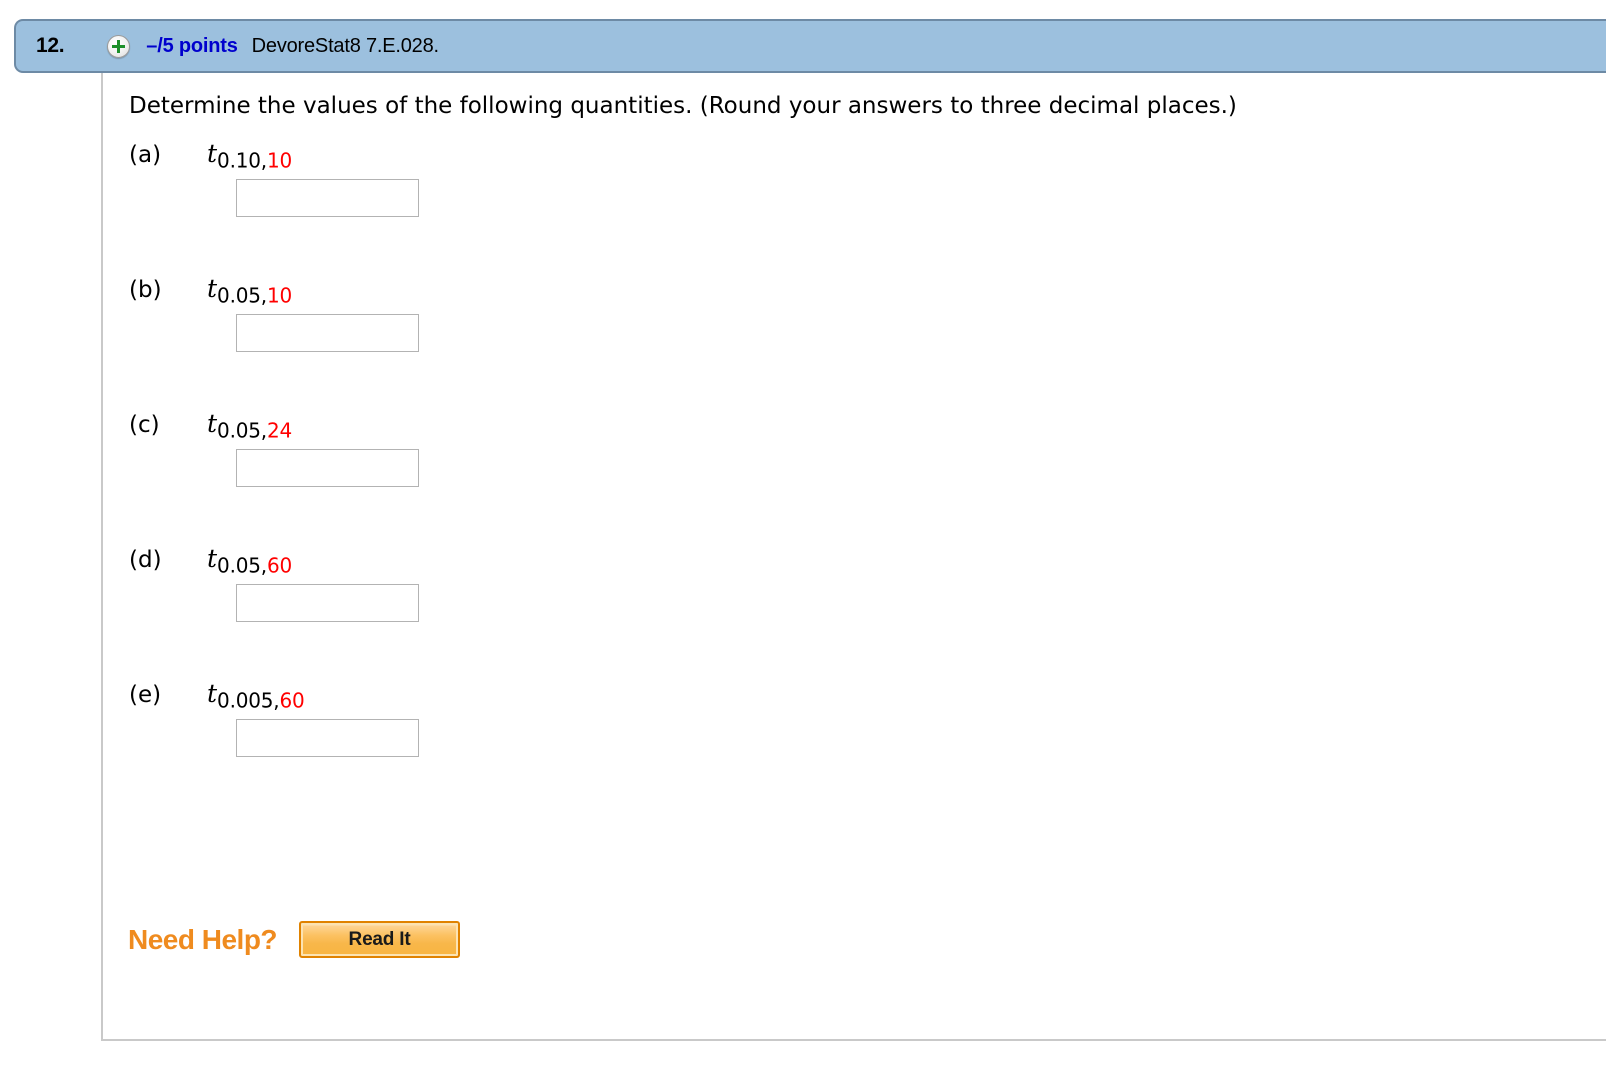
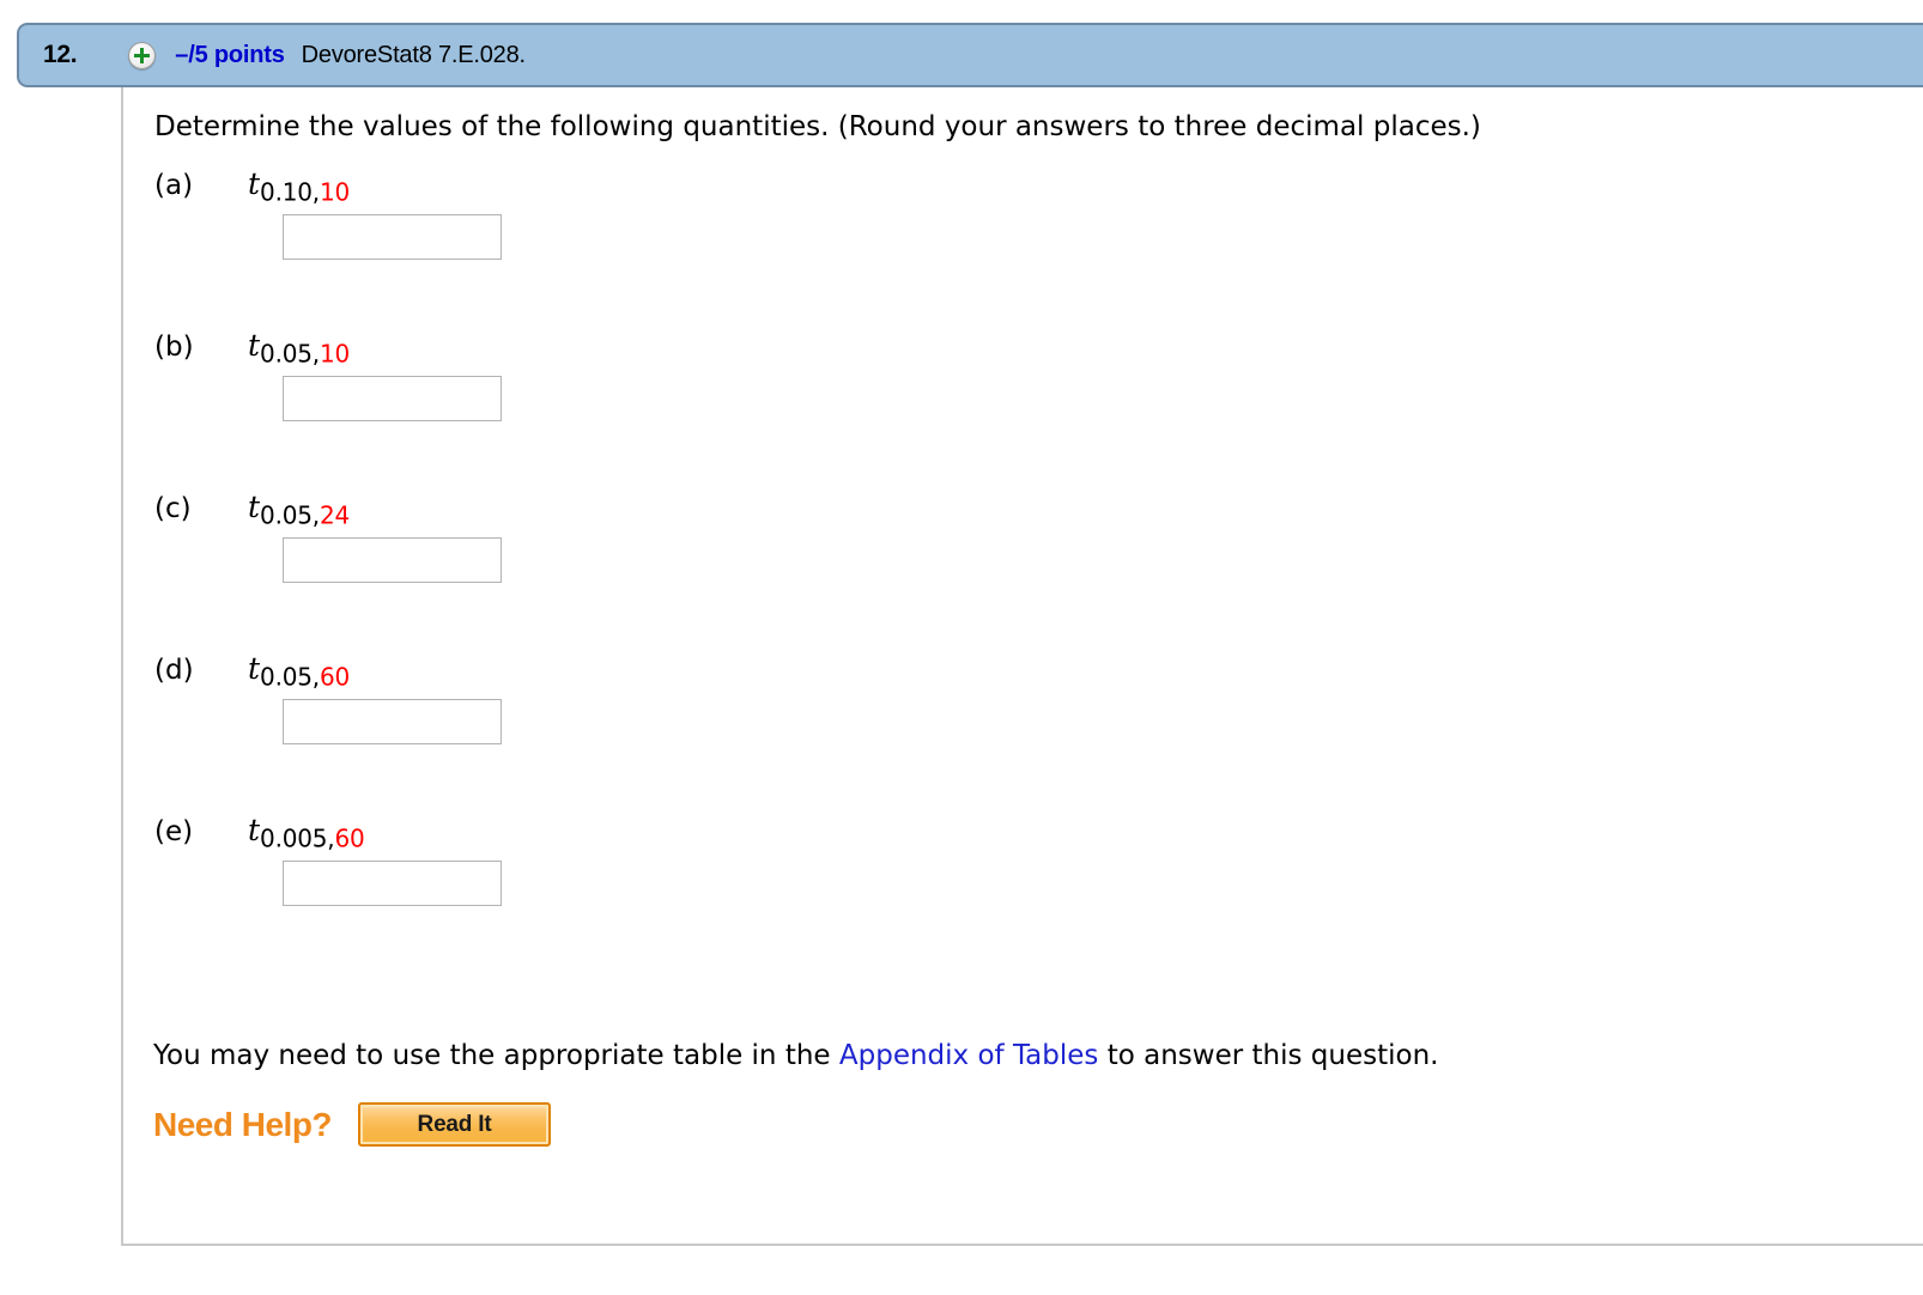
  12.
  –/5 points
  DevoreStat8 7.E.028.
  Determine the values of the following quantities. (Round your answers to three decimal places.)
  (a)
  t0.10,10
  (b)
  t0.05,10
  (c)
  t0.05,24
  (d)
  t0.05,60
  (e)
  t0.005,60
+ You may need to use the appropriate table in the Appendix of Tables to answer this question.
  Need Help?
  Read It
